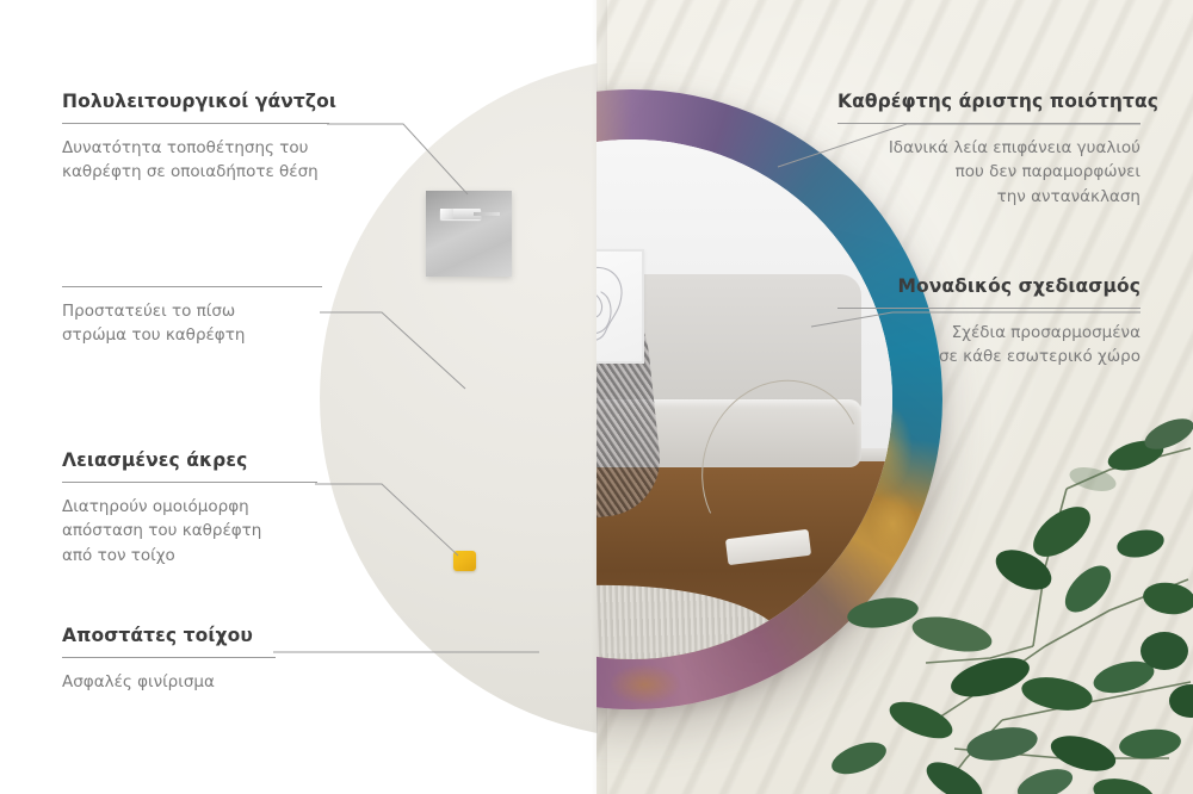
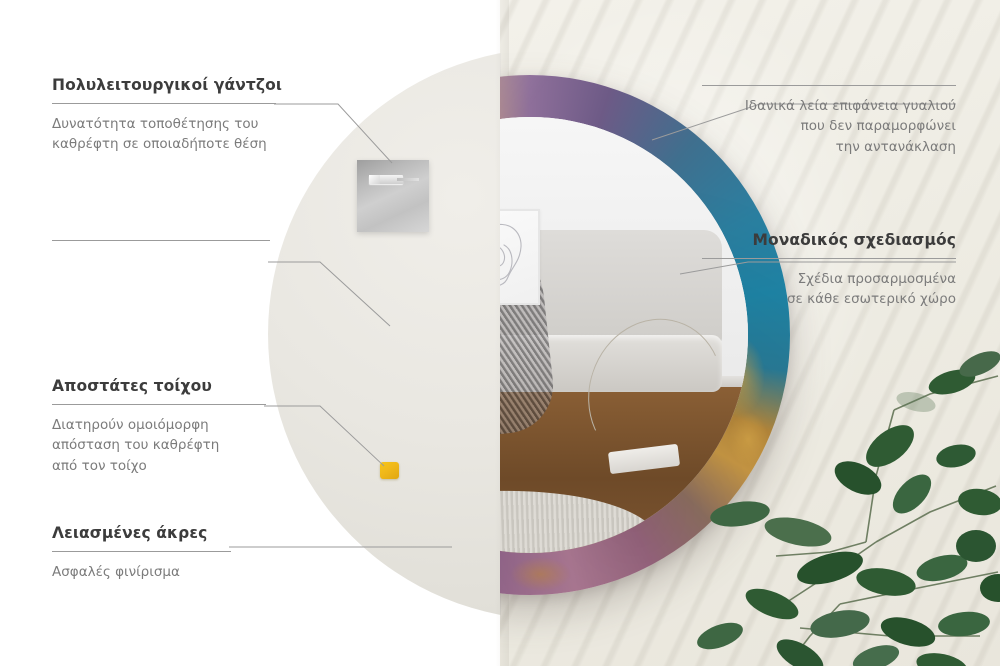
  Πολυλειτουργικοί γάντζοι
  Δυνατότητα τοποθέτησης του
  καθρέφτη σε οποιαδήποτε θέση
- Προστατεύει το πίσω
- στρώμα του καθρέφτη
- Λειασμένες άκρες
+ Αποστάτες τοίχου
  Διατηρούν ομοιόμορφη
  απόσταση του καθρέφτη
  από τον τοίχο
- Αποστάτες τοίχου
+ Λειασμένες άκρες
  Ασφαλές φινίρισμα
- Καθρέφτης άριστης ποιότητας
  Ιδανικά λεία επιφάνεια γυαλιού
  που δεν παραμορφώνει
  την αντανάκλαση
  Μοναδικός σχεδιασμός
  Σχέδια προσαρμοσμένα
  σε κάθε εσωτερικό χώρο
